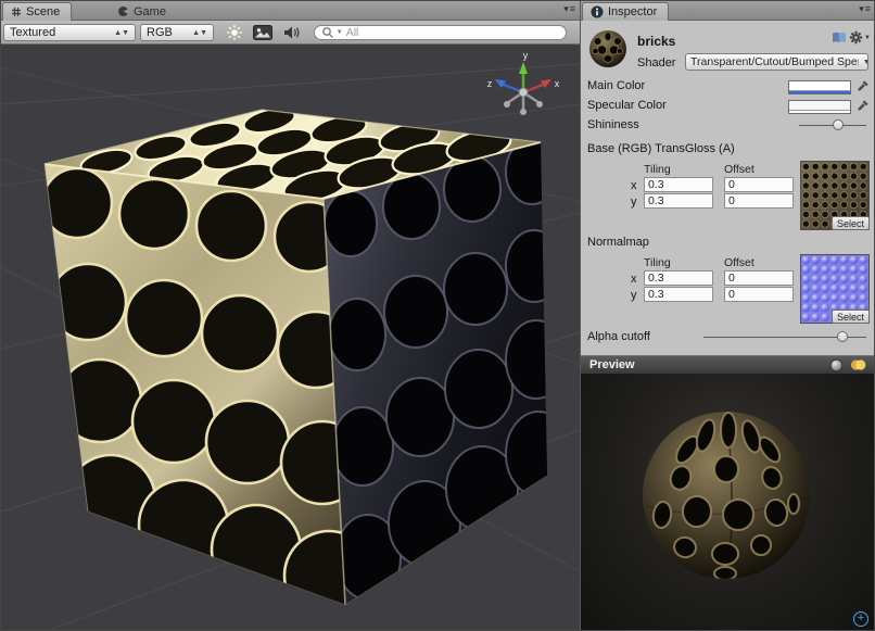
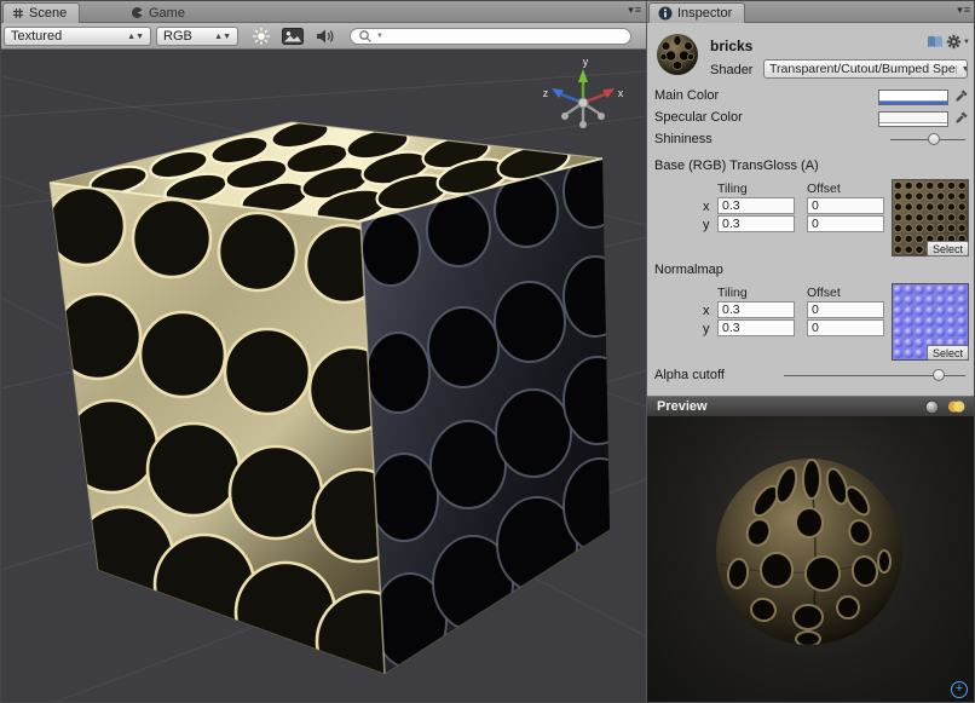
  Scene
  Game
  ▾≡
  Textured
  RGB
- All
  y
  x
  z
  Inspector
  ▾≡
  bricks
  Shader
  Transparent/Cutout/Bumped Spe
  Main Color
  Specular Color
  Shininess
  Base (RGB) TransGloss (A)
  Tiling
  Offset
  x
  0.3
  0
  y
  0.3
  0
  Select
  Normalmap
  Tiling
  Offset
  x
  0.3
  0
  y
  0.3
  0
  Select
  Alpha cutoff
  Preview
  +
